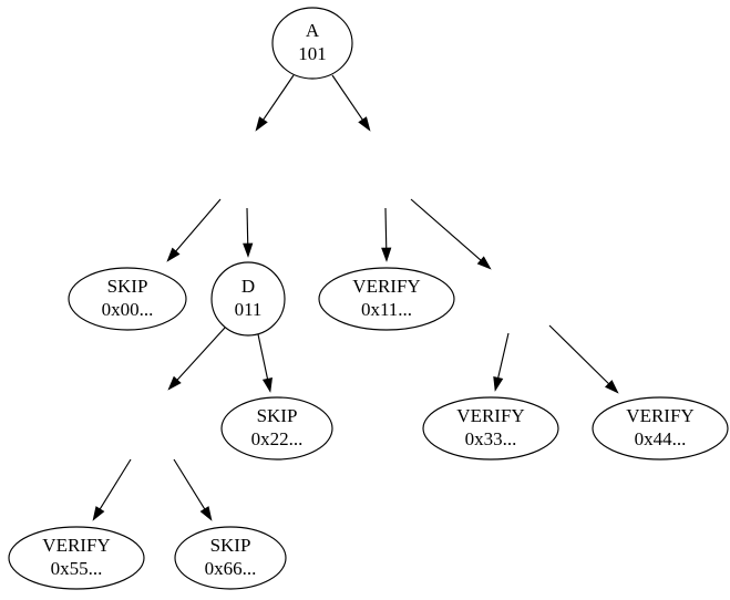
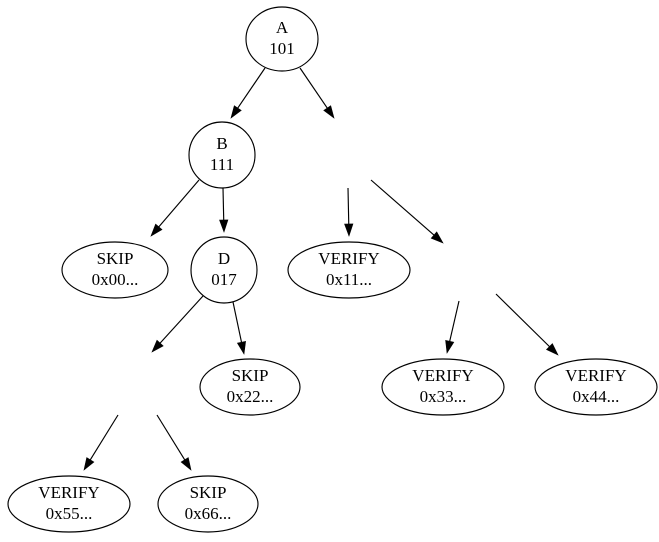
  A
  101
+ B
+ 111
  SKIP
  0x00...
  D
- 011
+ 017
  VERIFY
  0x11...
  SKIP
  0x22...
  VERIFY
  0x33...
  VERIFY
  0x44...
  VERIFY
  0x55...
  SKIP
  0x66...
